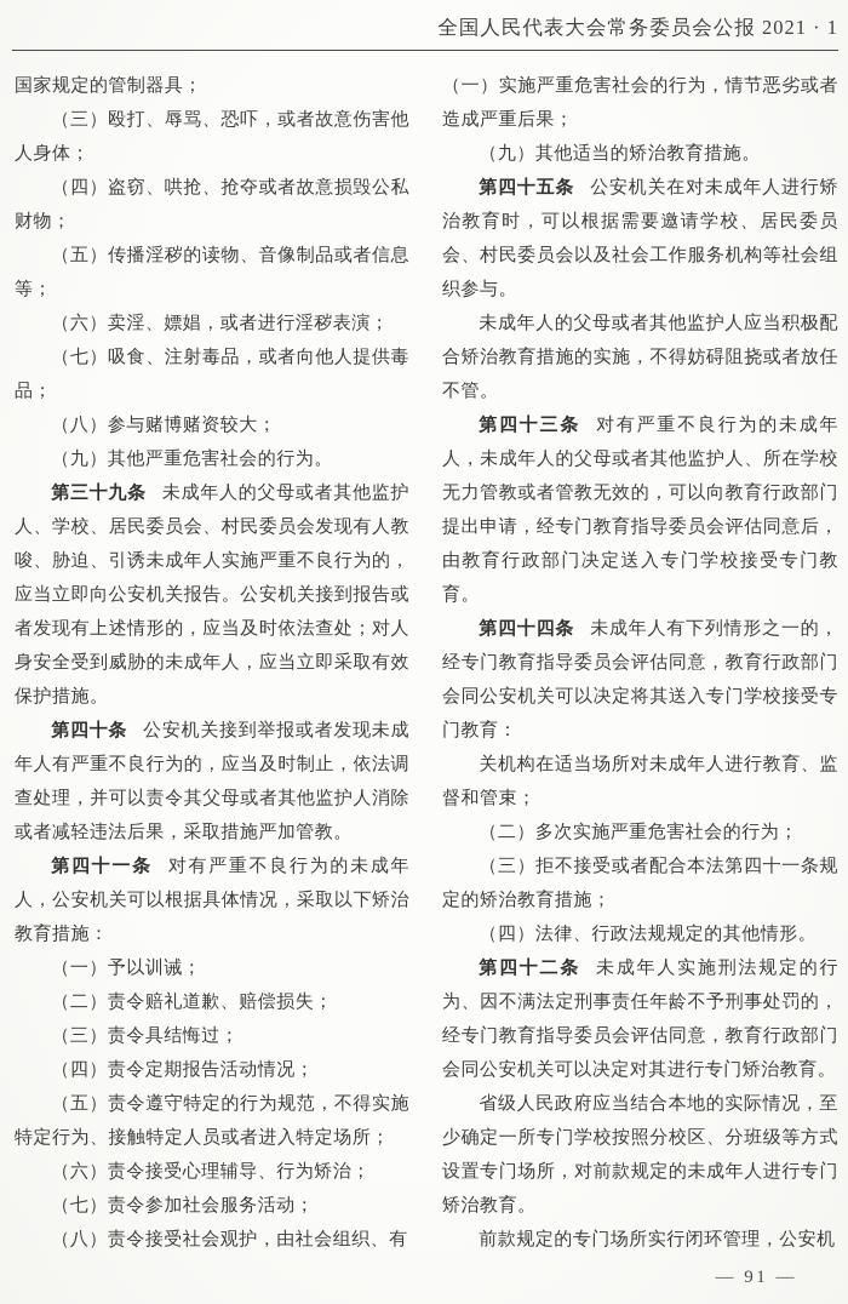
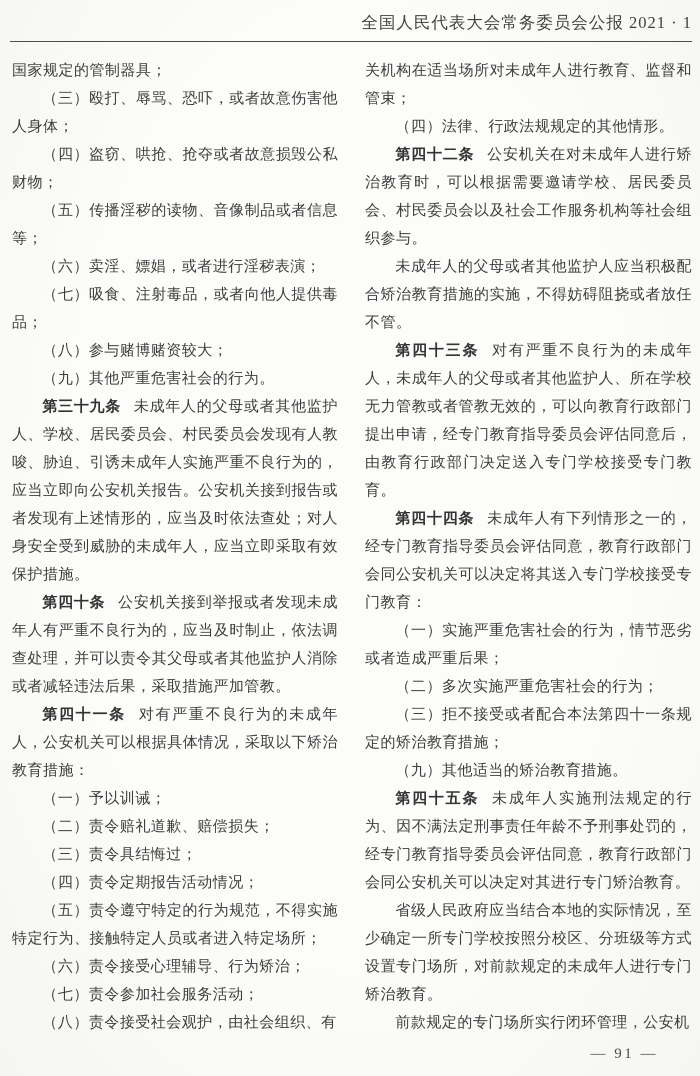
  全国人民代表大会常务委员会公报 2021 · 1
  国家规定的管制器具；
  （三）殴打、辱骂、恐吓，或者故意伤害他人身体；
  （四）盗窃、哄抢、抢夺或者故意损毁公私财物；
  （五）传播淫秽的读物、音像制品或者信息等；
  （六）卖淫、嫖娼，或者进行淫秽表演；
  （七）吸食、注射毒品，或者向他人提供毒品；
  （八）参与赌博赌资较大；
  （九）其他严重危害社会的行为。
  第三十九条 未成年人的父母或者其他监护人、学校、居民委员会、村民委员会发现有人教唆、胁迫、引诱未成年人实施严重不良行为的，应当立即向公安机关报告。公安机关接到报告或者发现有上述情形的，应当及时依法查处；对人身安全受到威胁的未成年人，应当立即采取有效保护措施。
  第四十条 公安机关接到举报或者发现未成年人有严重不良行为的，应当及时制止，依法调查处理，并可以责令其父母或者其他监护人消除或者减轻违法后果，采取措施严加管教。
  第四十一条 对有严重不良行为的未成年人，公安机关可以根据具体情况，采取以下矫治教育措施：
  （一）予以训诫；
  （二）责令赔礼道歉、赔偿损失；
  （三）责令具结悔过；
  （四）责令定期报告活动情况；
  （五）责令遵守特定的行为规范，不得实施特定行为、接触特定人员或者进入特定场所；
  （六）责令接受心理辅导、行为矫治；
  （七）责令参加社会服务活动；
  （八）责令接受社会观护，由社会组织、有
- （一）实施严重危害社会的行为，情节恶劣或者造成严重后果；
+ 关机构在适当场所对未成年人进行教育、监督和管束；
- （九）其他适当的矫治教育措施。
+ （四）法律、行政法规规定的其他情形。
- 第四十五条 公安机关在对未成年人进行矫治教育时，可以根据需要邀请学校、居民委员会、村民委员会以及社会工作服务机构等社会组织参与。
+ 第四十二条 公安机关在对未成年人进行矫治教育时，可以根据需要邀请学校、居民委员会、村民委员会以及社会工作服务机构等社会组织参与。
  未成年人的父母或者其他监护人应当积极配合矫治教育措施的实施，不得妨碍阻挠或者放任不管。
  第四十三条 对有严重不良行为的未成年人，未成年人的父母或者其他监护人、所在学校无力管教或者管教无效的，可以向教育行政部门提出申请，经专门教育指导委员会评估同意后，由教育行政部门决定送入专门学校接受专门教育。
  第四十四条 未成年人有下列情形之一的，经专门教育指导委员会评估同意，教育行政部门会同公安机关可以决定将其送入专门学校接受专门教育：
- 关机构在适当场所对未成年人进行教育、监督和管束；
+ （一）实施严重危害社会的行为，情节恶劣或者造成严重后果；
  （二）多次实施严重危害社会的行为；
  （三）拒不接受或者配合本法第四十一条规定的矫治教育措施；
- （四）法律、行政法规规定的其他情形。
+ （九）其他适当的矫治教育措施。
- 第四十二条 未成年人实施刑法规定的行为、因不满法定刑事责任年龄不予刑事处罚的，经专门教育指导委员会评估同意，教育行政部门会同公安机关可以决定对其进行专门矫治教育。
+ 第四十五条 未成年人实施刑法规定的行为、因不满法定刑事责任年龄不予刑事处罚的，经专门教育指导委员会评估同意，教育行政部门会同公安机关可以决定对其进行专门矫治教育。
  省级人民政府应当结合本地的实际情况，至少确定一所专门学校按照分校区、分班级等方式设置专门场所，对前款规定的未成年人进行专门矫治教育。
  前款规定的专门场所实行闭环管理，公安机
  — 91 —
